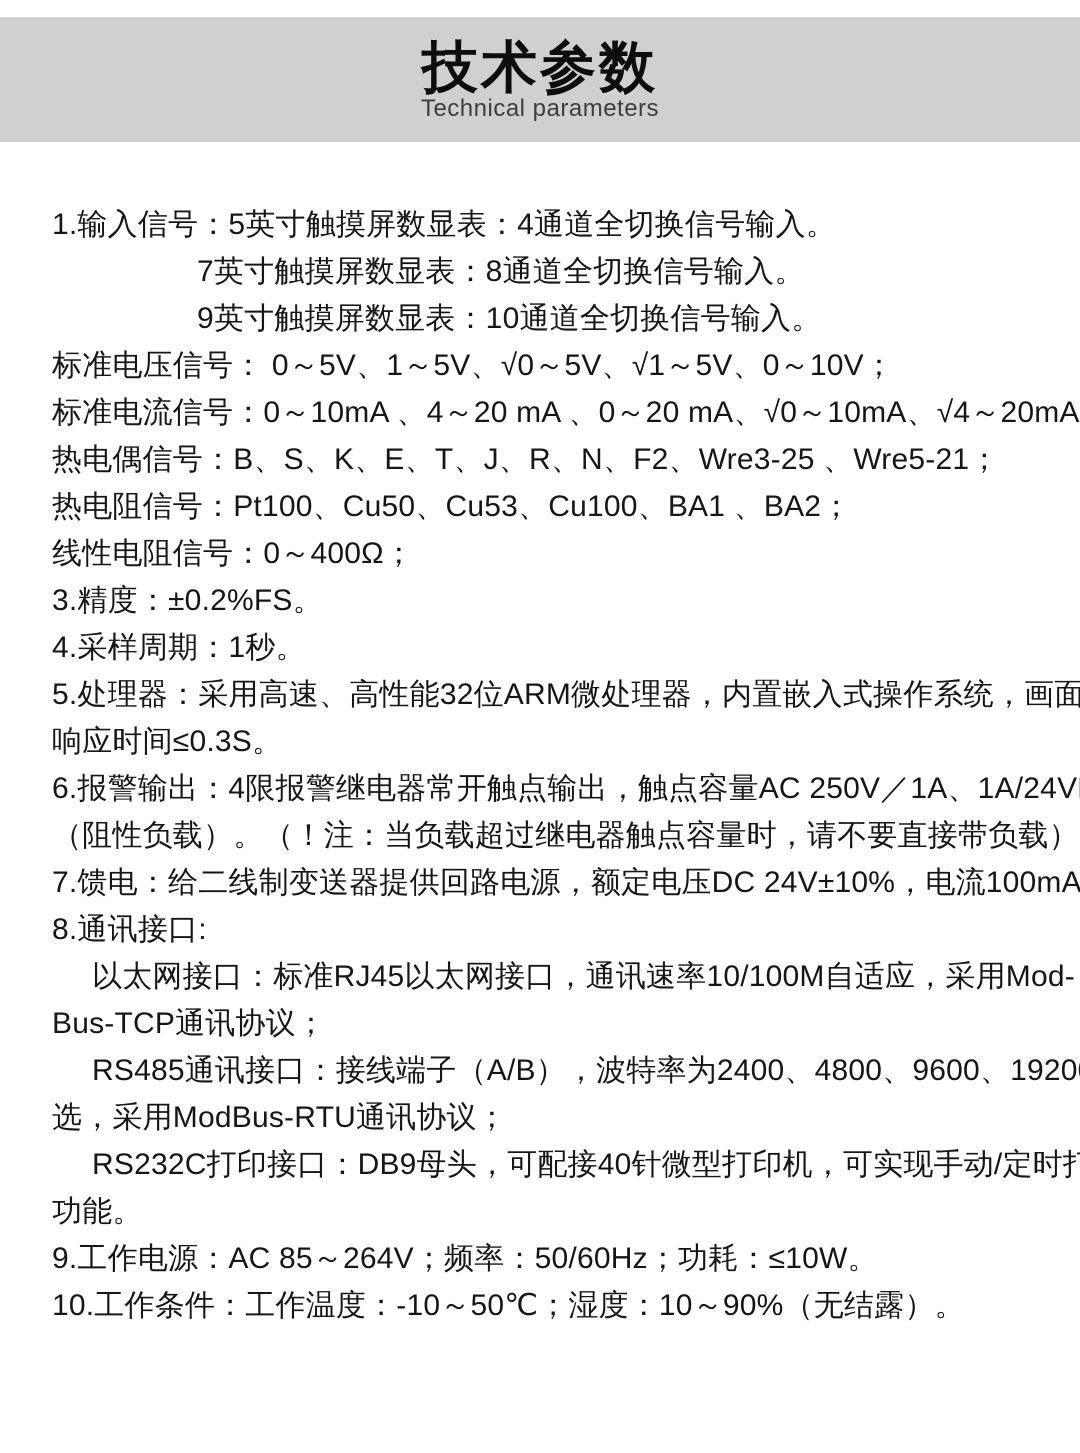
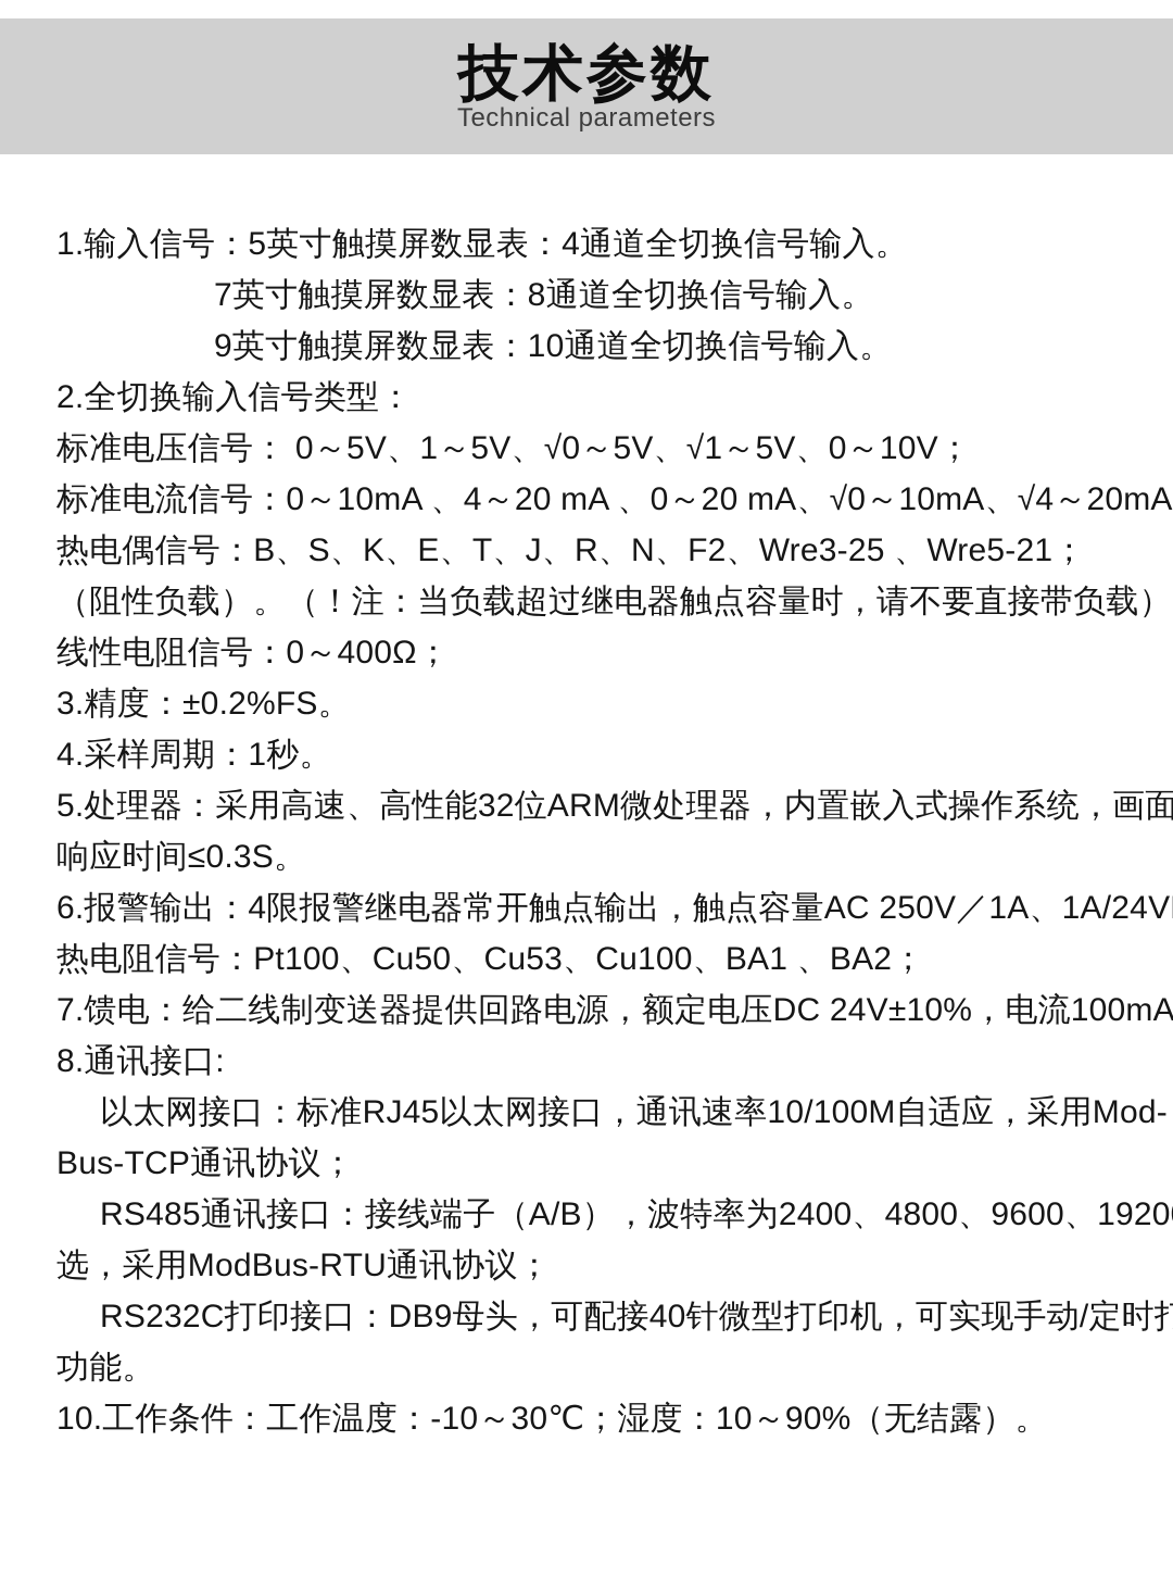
  技术参数
  Technical parameters
  1.输入信号：5英寸触摸屏数显表：4通道全切换信号输入。
  7英寸触摸屏数显表：8通道全切换信号输入。
  9英寸触摸屏数显表：10通道全切换信号输入。
+ 2.全切换输入信号类型：
  标准电压信号： 0～5V、1～5V、√0～5V、√1～5V、0～10V；
  标准电流信号：0～10mA 、4～20 mA 、0～20 mA、√0～10mA、√4～20mA
  热电偶信号：B、S、K、E、T、J、R、N、F2、Wre3-25 、Wre5-21；
- 热电阻信号：Pt100、Cu50、Cu53、Cu100、BA1 、BA2；
+ （阻性负载）。（！注：当负载超过继电器触点容量时，请不要直接带负载）
  线性电阻信号：0～400Ω；
  3.精度：±0.2%FS。
  4.采样周期：1秒。
  5.处理器：采用高速、高性能32位ARM微处理器，内置嵌入式操作系统，画面
  响应时间≤0.3S。
  6.报警输出：4限报警继电器常开触点输出，触点容量AC 250V／1A、1A/24V
- （阻性负载）。（！注：当负载超过继电器触点容量时，请不要直接带负载）
+ 热电阻信号：Pt100、Cu50、Cu53、Cu100、BA1 、BA2；
  7.馈电：给二线制变送器提供回路电源，额定电压DC 24V±10%，电流100mA
  8.通讯接口:
  以太网接口：标准RJ45以太网接口，通讯速率10/100M自适应，采用Mod-
  Bus-TCP通讯协议；
  RS485通讯接口：接线端子（A/B），波特率为2400、4800、9600、1920
  选，采用ModBus-RTU通讯协议；
  RS232C打印接口：DB9母头，可配接40针微型打印机，可实现手动/定时打
  功能。
- 9.工作电源：AC 85～264V；频率：50/60Hz；功耗：≤10W。
- 10.工作条件：工作温度：-10～50℃；湿度：10～90%（无结露）。
+ 10.工作条件：工作温度：-10～30℃；湿度：10～90%（无结露）。
